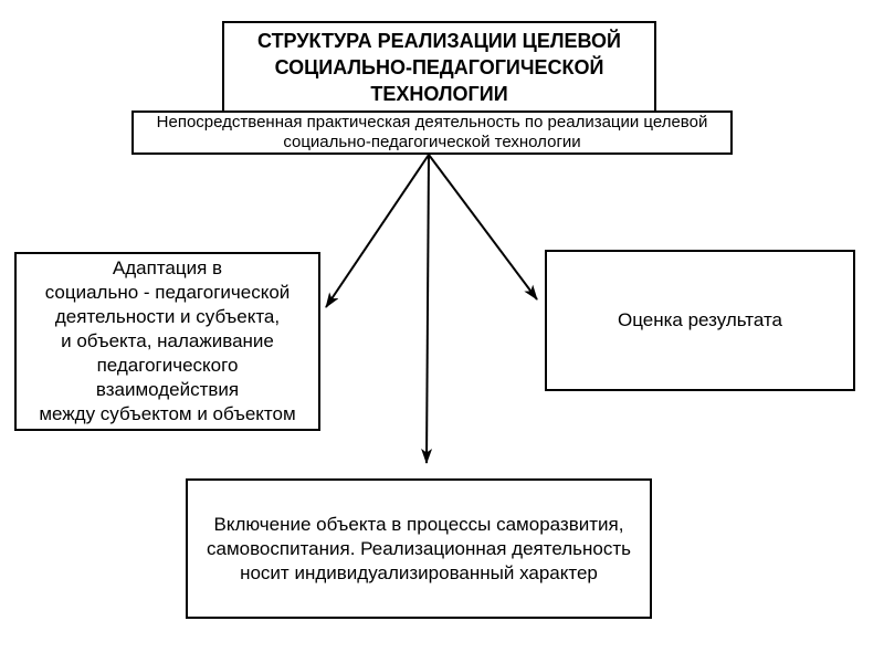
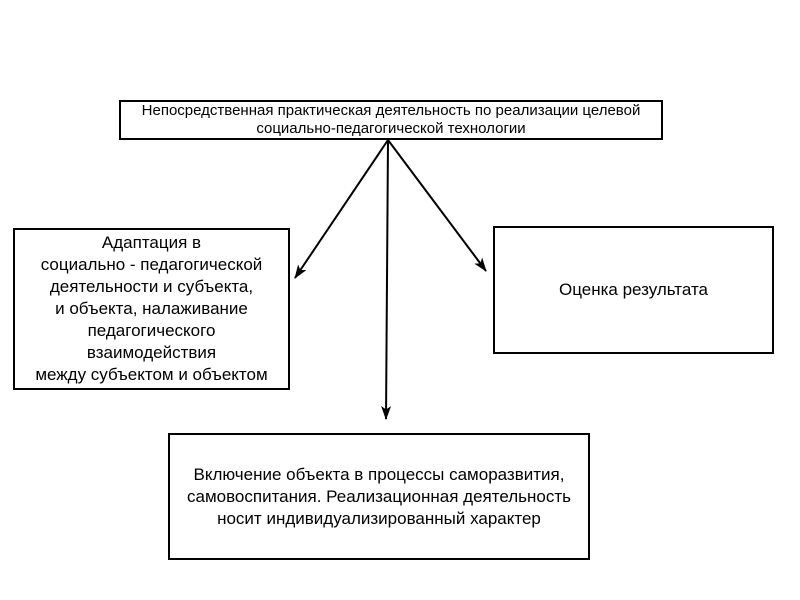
- СТРУКТУРА РЕАЛИЗАЦИИ ЦЕЛЕВОЙ
- СОЦИАЛЬНО-ПЕДАГОГИЧЕСКОЙ
- ТЕХНОЛОГИИ
  Непосредственная практическая деятельность по реализации целевой
  социально-педагогической технологии
  Адаптация в
  социально - педагогической
  деятельности и субъекта,
  и объекта, налаживание
  педагогического
  взаимодействия
  между субъектом и объектом
  Оценка результата
  Включение объекта в процессы саморазвития,
  самовоспитания. Реализационная деятельность
  носит индивидуализированный характер
